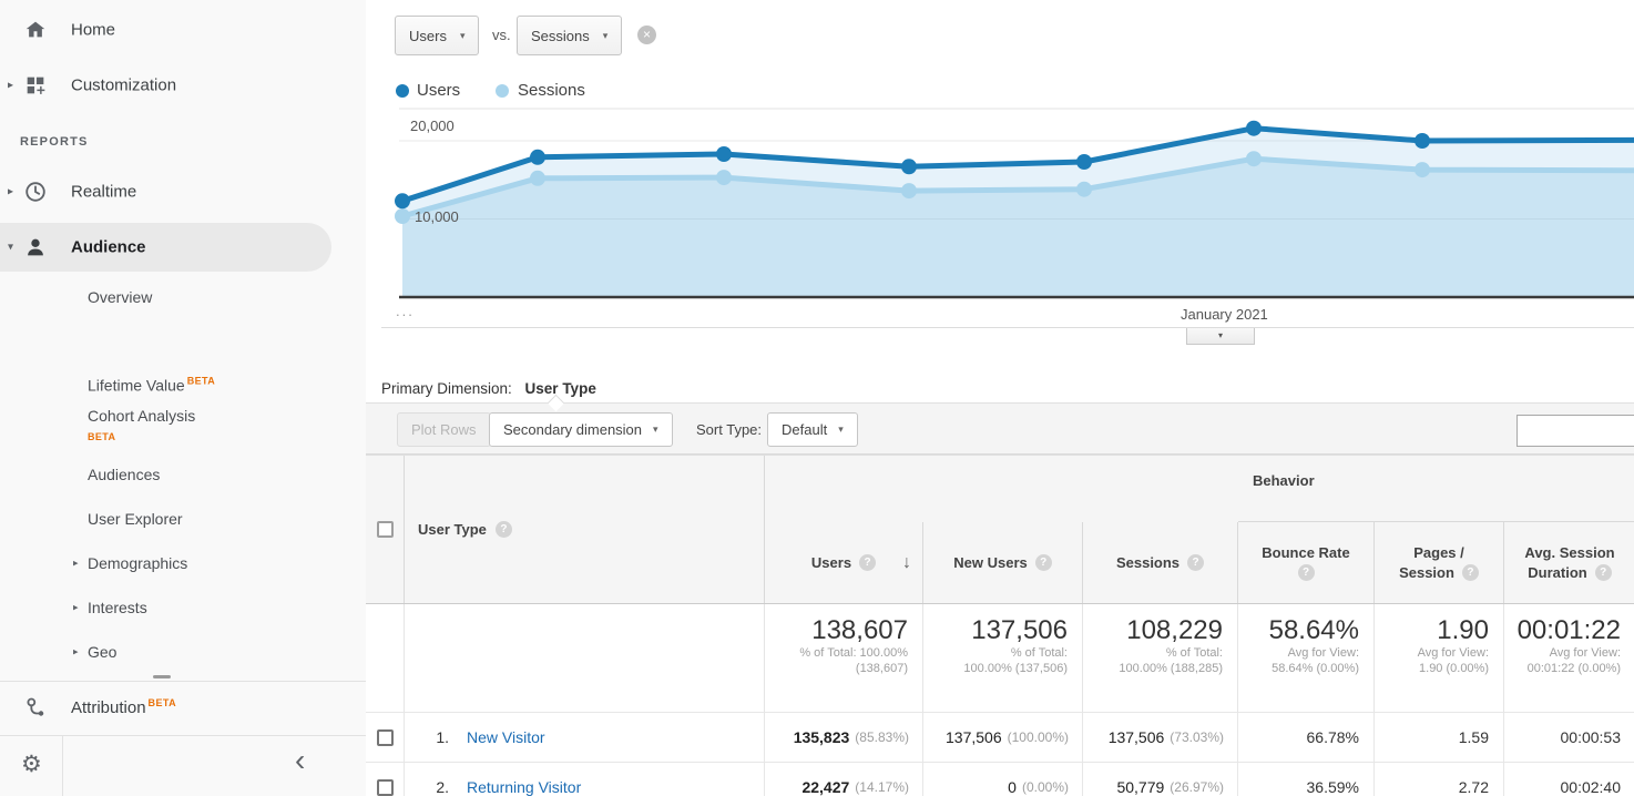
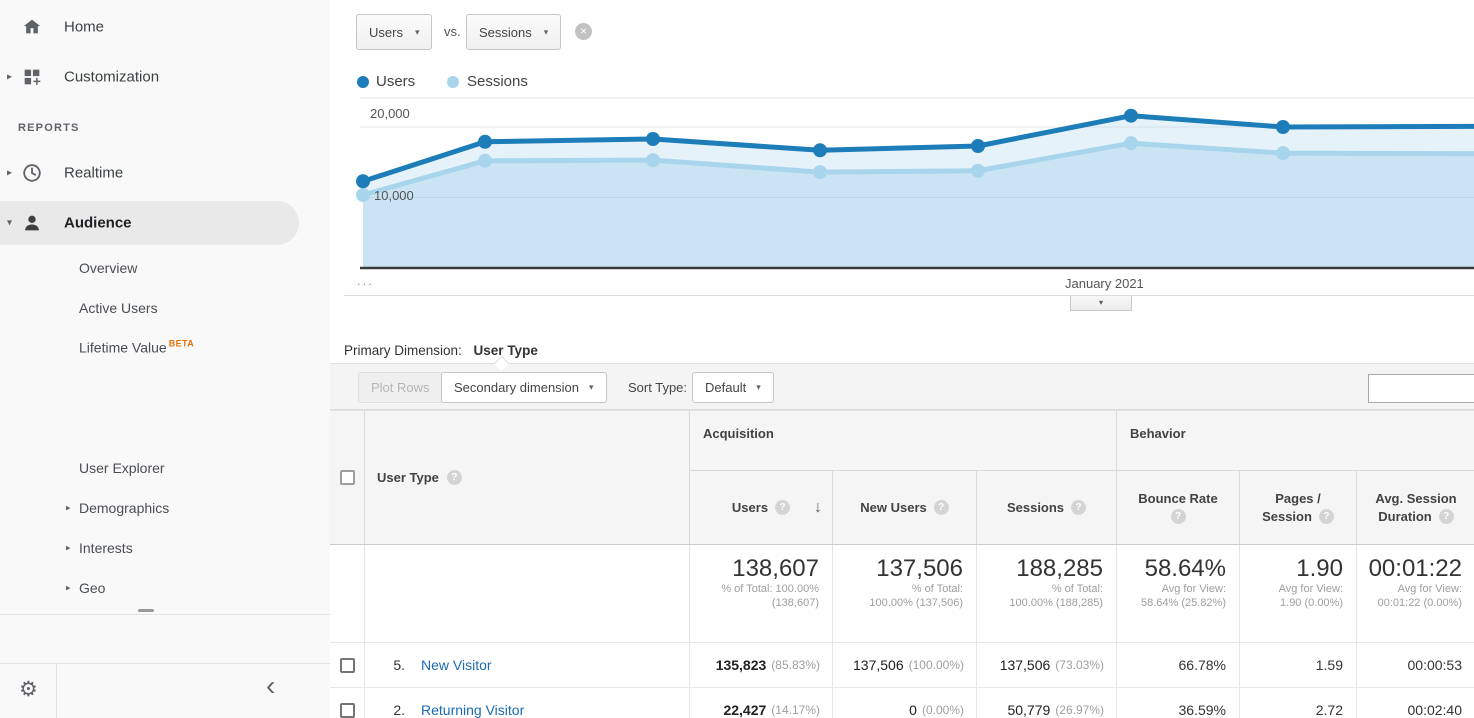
  Home
  ▸
  Customization
  REPORTS
  ▸
  Realtime
  ▾
  Audience
  Overview
+ Active Users
  Lifetime Value BETA
- Cohort Analysis
- BETA
- Audiences
  User Explorer
  ▸
  Demographics
  ▸
  Interests
  ▸
  Geo
- Attribution BETA
  ⚙
  ‹
  Users
  ▾
  vs.
  Sessions
  ▾
  ×
  Users
  Sessions
  20,000
  10,000
  ...
  January 2021
  ▾
  Primary Dimension: User Type
  Plot Rows
  Secondary dimension
  ▾
  Sort Type:
  Default
  ▾
  User Type
  ?
+ Acquisition
  Behavior
  Users
  ?
  ↓
  New Users
  ?
  Sessions
  ?
  Bounce Rate
  ?
  Pages /
  Session
  ?
  Avg. Session
  Duration
  ?
  138,607
  % of Total: 100.00%
  (138,607)
  137,506
  % of Total:
  100.00% (137,506)
- 108,229
+ 188,285
  % of Total:
  100.00% (188,285)
  58.64%
  Avg for View:
- 58.64% (0.00%)
+ 58.64% (25.82%)
  1.90
  Avg for View:
  1.90 (0.00%)
  00:01:22
  Avg for View:
  00:01:22 (0.00%)
- 1.
+ 5.
  New Visitor
  135,823
  (85.83%)
  137,506
  (100.00%)
  137,506
  (73.03%)
  66.78%
  1.59
  00:00:53
  2.
  Returning Visitor
  22,427
  (14.17%)
  0
  (0.00%)
  50,779
  (26.97%)
  36.59%
  2.72
  00:02:40
